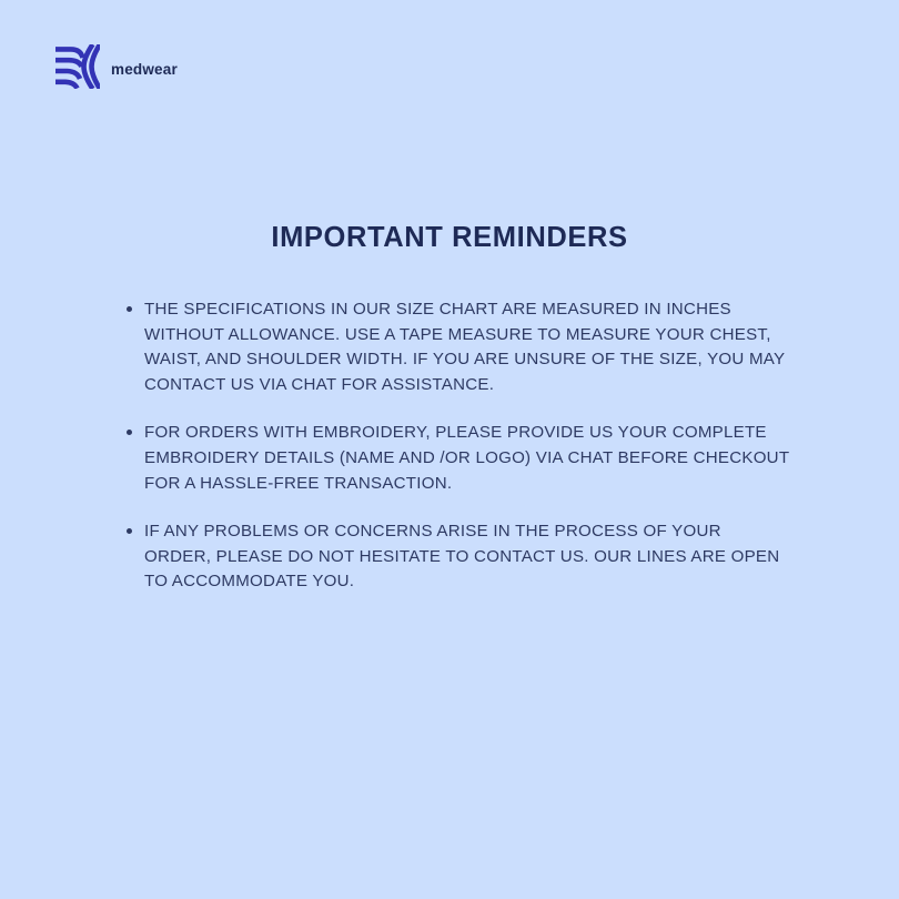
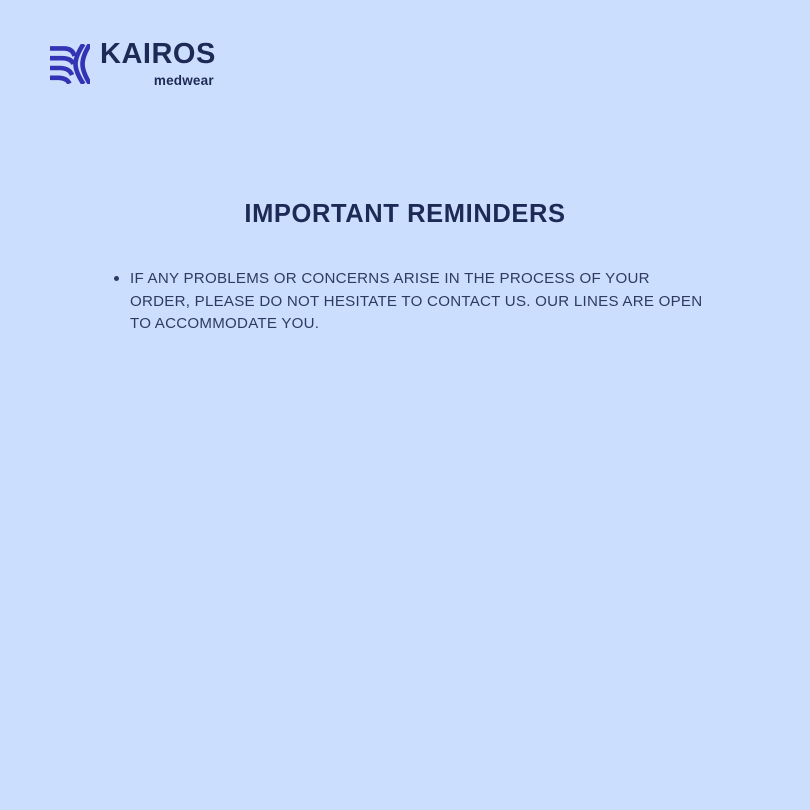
+ KAIROS
  medwear
  IMPORTANT REMINDERS
- THE SPECIFICATIONS IN OUR SIZE CHART ARE MEASURED IN INCHES WITHOUT ALLOWANCE. USE A TAPE MEASURE TO MEASURE YOUR CHEST, WAIST, AND SHOULDER WIDTH. IF YOU ARE UNSURE OF THE SIZE, YOU MAY CONTACT US VIA CHAT FOR ASSISTANCE.
- FOR ORDERS WITH EMBROIDERY, PLEASE PROVIDE US YOUR COMPLETE EMBROIDERY DETAILS (NAME AND /OR LOGO) VIA CHAT BEFORE CHECKOUT FOR A HASSLE-FREE TRANSACTION.
  IF ANY PROBLEMS OR CONCERNS ARISE IN THE PROCESS OF YOUR ORDER, PLEASE DO NOT HESITATE TO CONTACT US. OUR LINES ARE OPEN TO ACCOMMODATE YOU.
